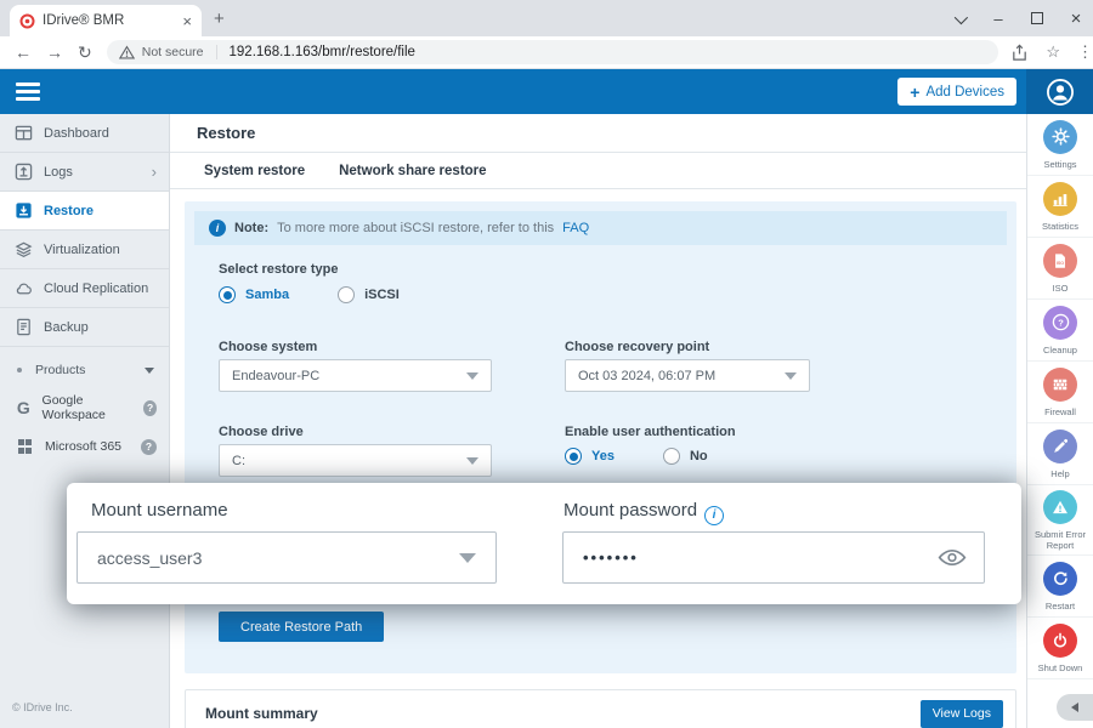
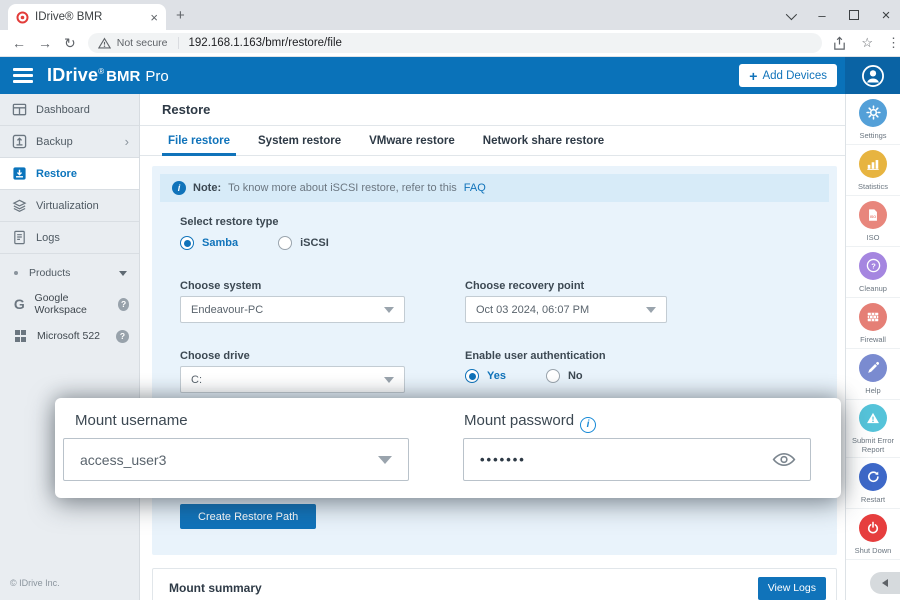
  IDrive® BMR
  ×
  +
  –
  ×
  ←
  →
  ↻
  Not secure
  192.168.1.163/bmr/restore/file
  ☆
  ⋮
+ IDrive
+ ®
+ BMR
+ Pro
  +
  Add Devices
  Dashboard
- Logs
+ Backup
  ›
  Restore
  Virtualization
- Cloud Replication
- Backup
+ Logs
  Products
  G
  Google Workspace
  ?
- Microsoft 365
+ Microsoft 522
  ?
  © IDrive Inc.
  Restore
+ File restore
  System restore
+ VMware restore
  Network share restore
  i
  Note:
- To more more about iSCSI restore, refer to this
+ To know more about iSCSI restore, refer to this
  FAQ
  Select restore type
  Samba
  iSCSI
  Choose system
  Endeavour-PC
  Choose recovery point
  Oct 03 2024, 06:07 PM
  Choose drive
  C:
  Enable user authentication
  Yes
  No
  Create Restore Path
  Mount summary
  View Logs
  Settings
  Statistics
  ISO
  ?
  Cleanup
  Firewall
  Help
  Submit Error Report
  Restart
  Shut Down
  Mount username
  access_user3
  Mount password i
  •••••••
